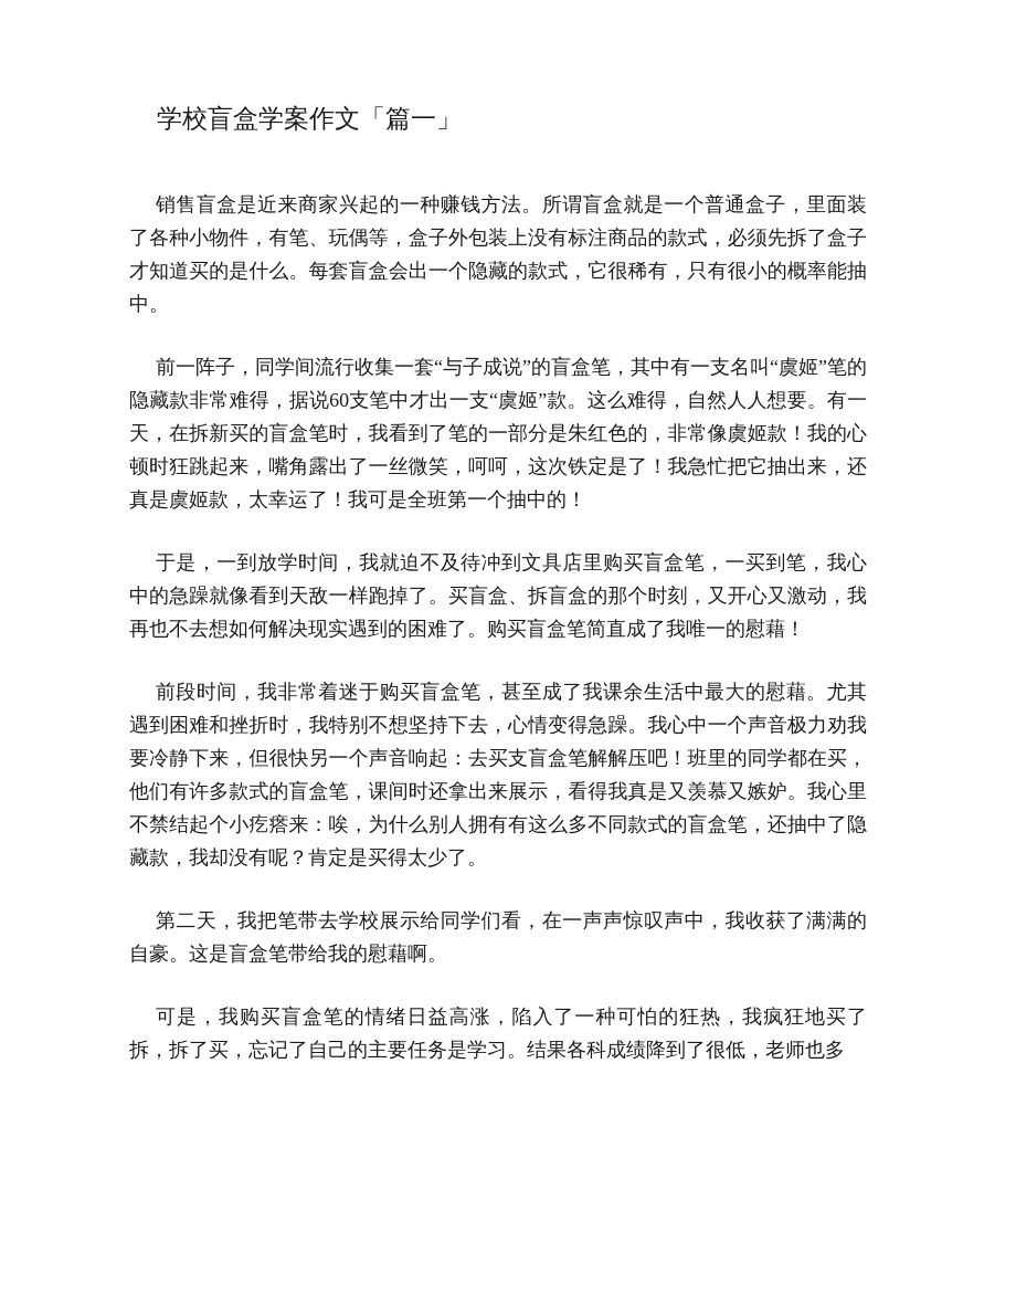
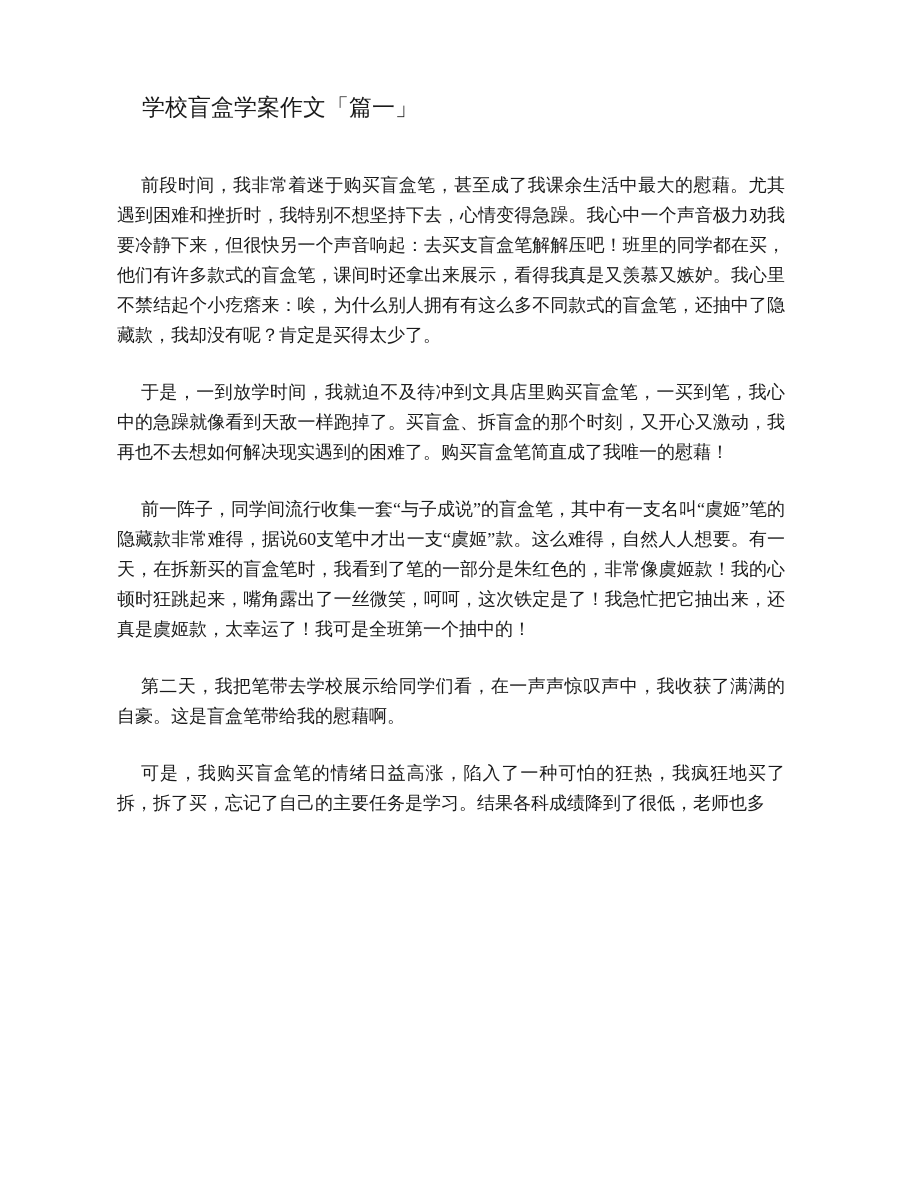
  学校盲盒学案作文「篇一」
- 销售盲盒是近来商家兴起的一种赚钱方法。所谓盲盒就是一个普通盒子，里面装了各种小物件，有笔、玩偶等，盒子外包装上没有标注商品的款式，必须先拆了盒子才知道买的是什么。每套盲盒会出一个隐藏的款式，它很稀有，只有很小的概率能抽中。
- 前一阵子，同学间流行收集一套“与子成说”的盲盒笔，其中有一支名叫“虞姬”笔的隐藏款非常难得，据说60支笔中才出一支“虞姬”款。这么难得，自然人人想要。有一天，在拆新买的盲盒笔时，我看到了笔的一部分是朱红色的，非常像虞姬款！我的心顿时狂跳起来，嘴角露出了一丝微笑，呵呵，这次铁定是了！我急忙把它抽出来，还真是虞姬款，太幸运了！我可是全班第一个抽中的！
+ 前段时间，我非常着迷于购买盲盒笔，甚至成了我课余生活中最大的慰藉。尤其遇到困难和挫折时，我特别不想坚持下去，心情变得急躁。我心中一个声音极力劝我要冷静下来，但很快另一个声音响起：去买支盲盒笔解解压吧！班里的同学都在买，他们有许多款式的盲盒笔，课间时还拿出来展示，看得我真是又羡慕又嫉妒。我心里不禁结起个小疙瘩来：唉，为什么别人拥有有这么多不同款式的盲盒笔，还抽中了隐藏款，我却没有呢？肯定是买得太少了。
  于是，一到放学时间，我就迫不及待冲到文具店里购买盲盒笔，一买到笔，我心中的急躁就像看到天敌一样跑掉了。买盲盒、拆盲盒的那个时刻，又开心又激动，我再也不去想如何解决现实遇到的困难了。购买盲盒笔简直成了我唯一的慰藉！
- 前段时间，我非常着迷于购买盲盒笔，甚至成了我课余生活中最大的慰藉。尤其遇到困难和挫折时，我特别不想坚持下去，心情变得急躁。我心中一个声音极力劝我要冷静下来，但很快另一个声音响起：去买支盲盒笔解解压吧！班里的同学都在买，他们有许多款式的盲盒笔，课间时还拿出来展示，看得我真是又羡慕又嫉妒。我心里不禁结起个小疙瘩来：唉，为什么别人拥有有这么多不同款式的盲盒笔，还抽中了隐藏款，我却没有呢？肯定是买得太少了。
+ 前一阵子，同学间流行收集一套“与子成说”的盲盒笔，其中有一支名叫“虞姬”笔的隐藏款非常难得，据说60支笔中才出一支“虞姬”款。这么难得，自然人人想要。有一天，在拆新买的盲盒笔时，我看到了笔的一部分是朱红色的，非常像虞姬款！我的心顿时狂跳起来，嘴角露出了一丝微笑，呵呵，这次铁定是了！我急忙把它抽出来，还真是虞姬款，太幸运了！我可是全班第一个抽中的！
  第二天，我把笔带去学校展示给同学们看，在一声声惊叹声中，我收获了满满的自豪。这是盲盒笔带给我的慰藉啊。
  可是，我购买盲盒笔的情绪日益高涨，陷入了一种可怕的狂热，我疯狂地买了拆，拆了买，忘记了自己的主要任务是学习。结果各科成绩降到了很低，老师也多
